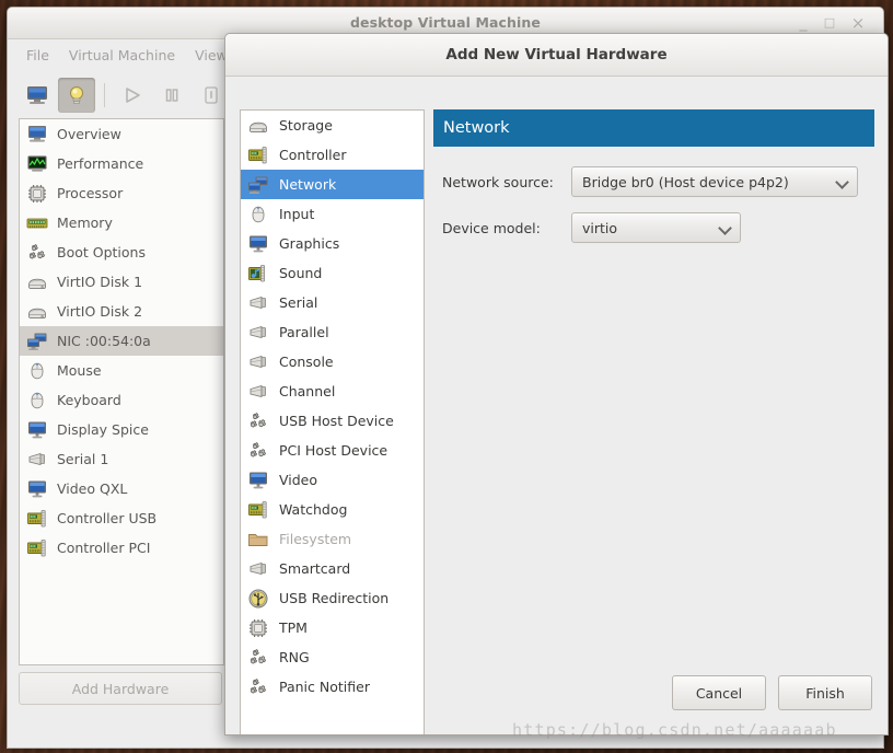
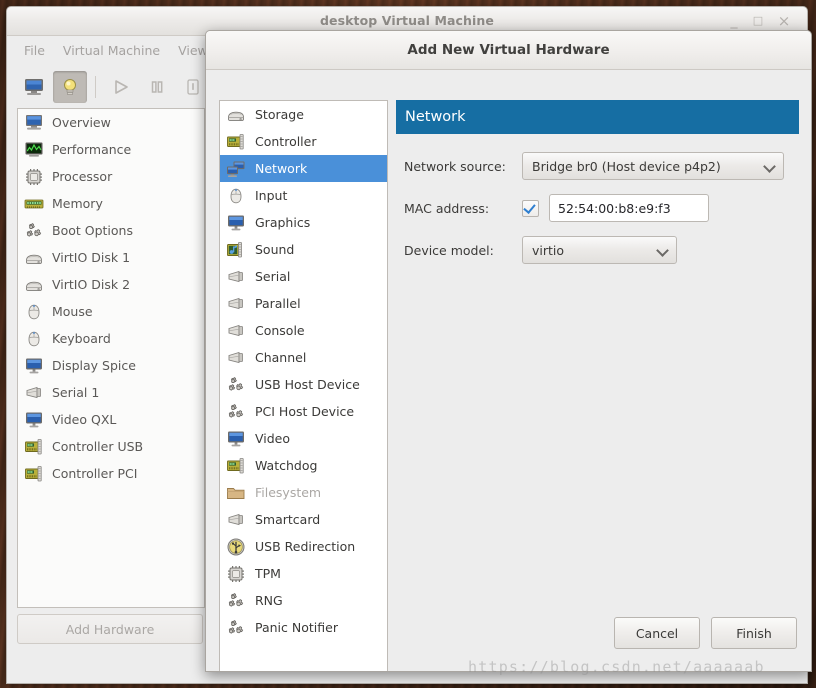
  desktop Virtual Machine
  _
  □
  ×
  File
  Virtual Machine
  View
  Overview
  Performance
  Processor
  Memory
  Boot Options
  VirtIO Disk 1
  VirtIO Disk 2
- NIC :00:54:0a
  Mouse
  Keyboard
  Display Spice
  Serial 1
  Video QXL
  Controller USB
  Controller PCI
  Add Hardware
  Add New Virtual Hardware
  Storage
  Controller
  Network
  Input
  Graphics
  Sound
  Serial
  Parallel
  Console
  Channel
  USB Host Device
  PCI Host Device
  Video
  Watchdog
  Filesystem
  Smartcard
  USB Redirection
  TPM
  RNG
  Panic Notifier
  Network
  Network source:
  Bridge br0 (Host device p4p2)
+ MAC address:
+ 52:54:00:b8:e9:f3
  Device model:
  virtio
  Cancel
  Finish
  https://blog.csdn.net/aaaaaab
